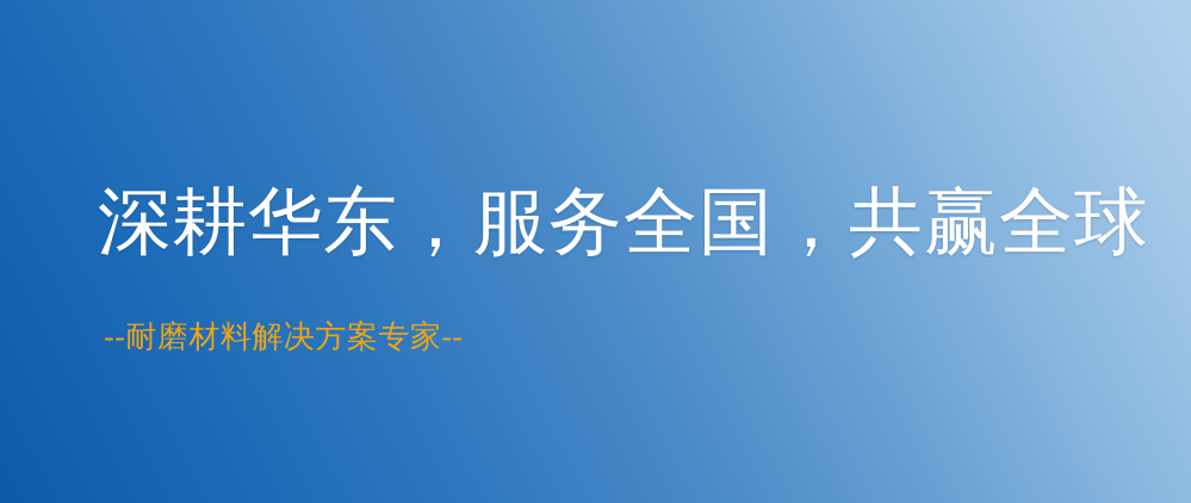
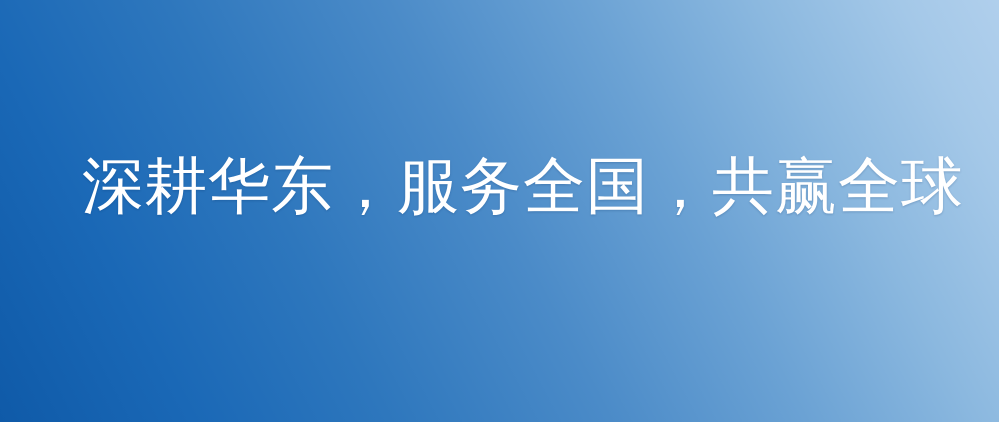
  深耕华东，服务全国，共赢全球
- --耐磨材料解决方案专家--
